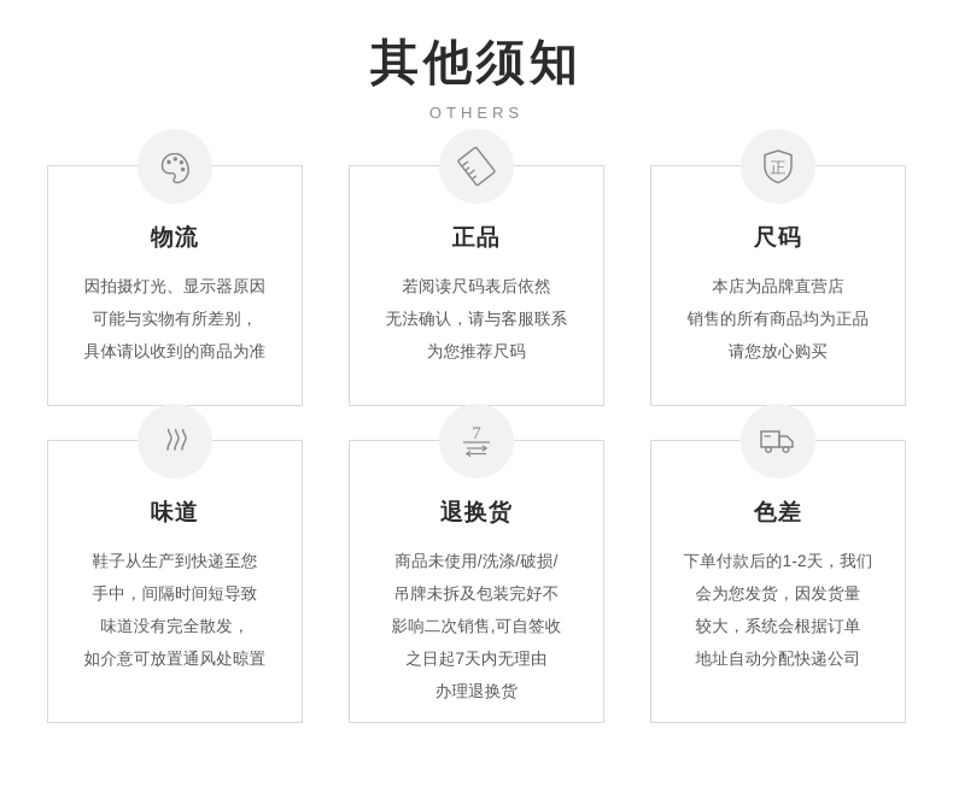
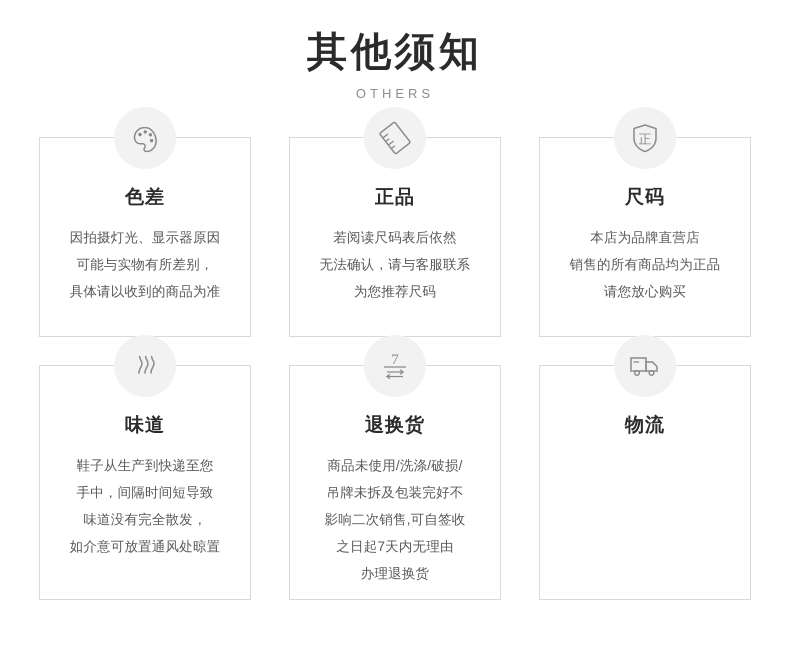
  其他须知
  OTHERS
- 物流
+ 色差
  因拍摄灯光、显示器原因
  可能与实物有所差别，
  具体请以收到的商品为准
  正品
  若阅读尺码表后依然
  无法确认，请与客服联系
  为您推荐尺码
  正
  尺码
  本店为品牌直营店
  销售的所有商品均为正品
  请您放心购买
  味道
  鞋子从生产到快递至您
  手中，间隔时间短导致
  味道没有完全散发，
  如介意可放置通风处晾置
  7
  退换货
  商品未使用/洗涤/破损/
  吊牌未拆及包装完好不
  影响二次销售,可自签收
  之日起7天内无理由
  办理退换货
- 色差
+ 物流
- 下单付款后的1-2天，我们
- 会为您发货，因发货量
- 较大，系统会根据订单
- 地址自动分配快递公司
